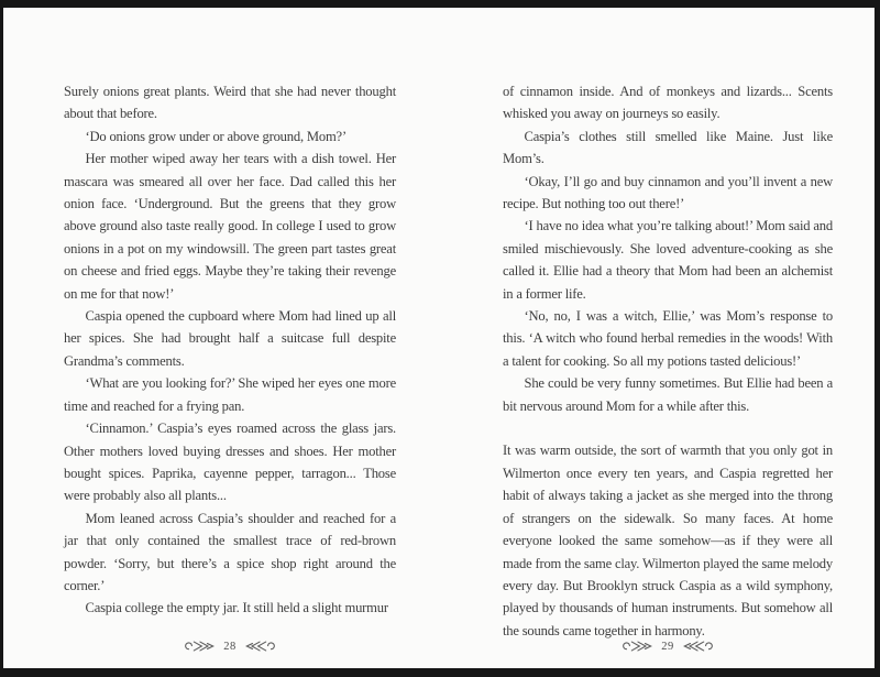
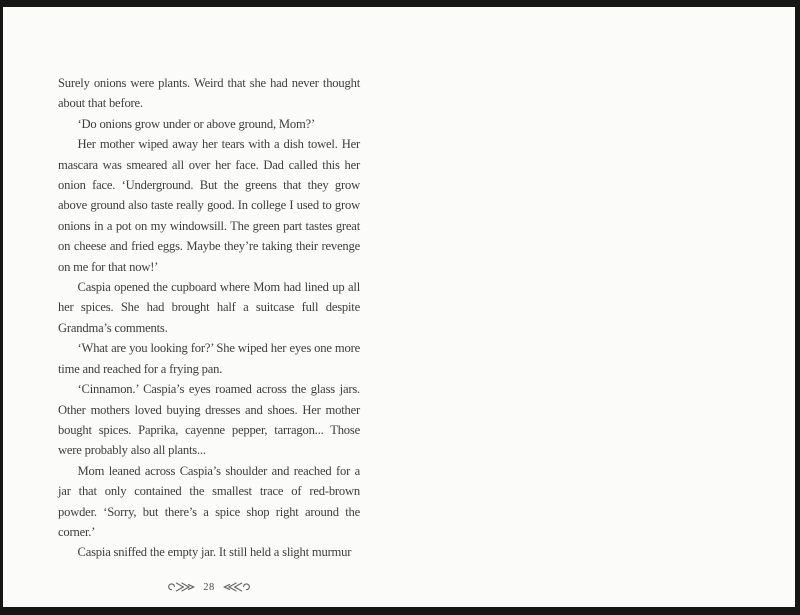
- Surely onions great plants. Weird that she had never thought about that before.
+ Surely onions were plants. Weird that she had never thought about that before.
  ‘Do onions grow under or above ground, Mom?’
  Her mother wiped away her tears with a dish towel. Her mascara was smeared all over her face. Dad called this her onion face. ‘Underground. But the greens that they grow above ground also taste really good. In college I used to grow onions in a pot on my windowsill. The green part tastes great on cheese and fried eggs. Maybe they’re taking their revenge on me for that now!’
  Caspia opened the cupboard where Mom had lined up all her spices. She had brought half a suitcase full despite Grandma’s comments.
  ‘What are you looking for?’ She wiped her eyes one more time and reached for a frying pan.
  ‘Cinnamon.’ Caspia’s eyes roamed across the glass jars. Other mothers loved buying dresses and shoes. Her mother bought spices. Paprika, cayenne pepper, tarragon... Those were probably also all plants...
  Mom leaned across Caspia’s shoulder and reached for a jar that only contained the smallest trace of red-brown powder. ‘Sorry, but there’s a spice shop right around the corner.’
- Caspia college the empty jar. It still held a slight murmur
+ Caspia sniffed the empty jar. It still held a slight murmur
  28
- of cinnamon inside. And of monkeys and lizards... Scents whisked you away on journeys so easily.
- Caspia’s clothes still smelled like Maine. Just like Mom’s.
- ‘Okay, I’ll go and buy cinnamon and you’ll invent a new recipe. But nothing too out there!’
- ‘I have no idea what you’re talking about!’ Mom said and smiled mischievously. She loved adventure-cooking as she called it. Ellie had a theory that Mom had been an alchemist in a former life.
- ‘No, no, I was a witch, Ellie,’ was Mom’s response to this. ‘A witch who found herbal remedies in the woods! With a talent for cooking. So all my potions tasted delicious!’
- She could be very funny sometimes. But Ellie had been a bit nervous around Mom for a while after this.
- It was warm outside, the sort of warmth that you only got in Wilmerton once every ten years, and Caspia regretted her habit of always taking a jacket as she merged into the throng of strangers on the sidewalk. So many faces. At home everyone looked the same somehow—as if they were all made from the same clay. Wilmerton played the same melody every day. But Brooklyn struck Caspia as a wild symphony, played by thousands of human instruments. But somehow all the sounds came together in harmony.
- 29
